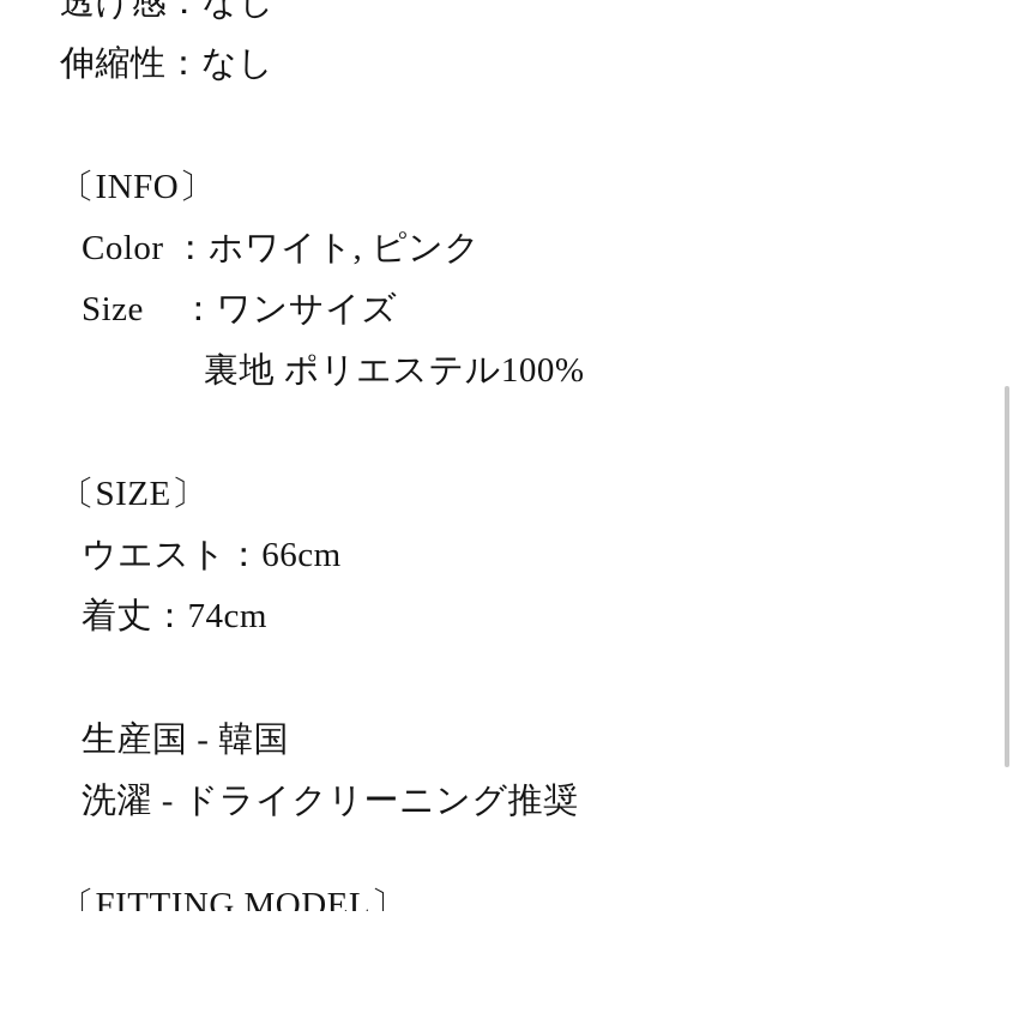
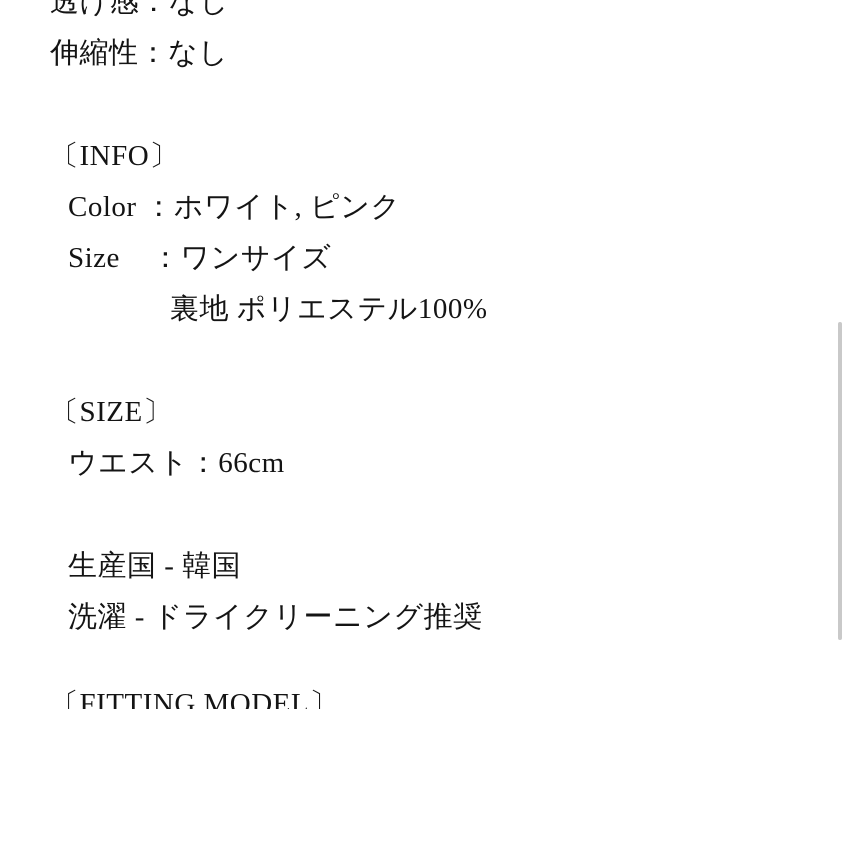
  透け感：なし
  伸縮性：なし
  〔INFO〕
  Color ：ホワイト, ピンク
  Size ：ワンサイズ
  裏地 ポリエステル100%
  〔SIZE〕
  ウエスト：66cm
- 着丈：74cm
  生産国 - 韓国
  洗濯 - ドライクリーニング推奨
  〔FITTING MODEL〕
